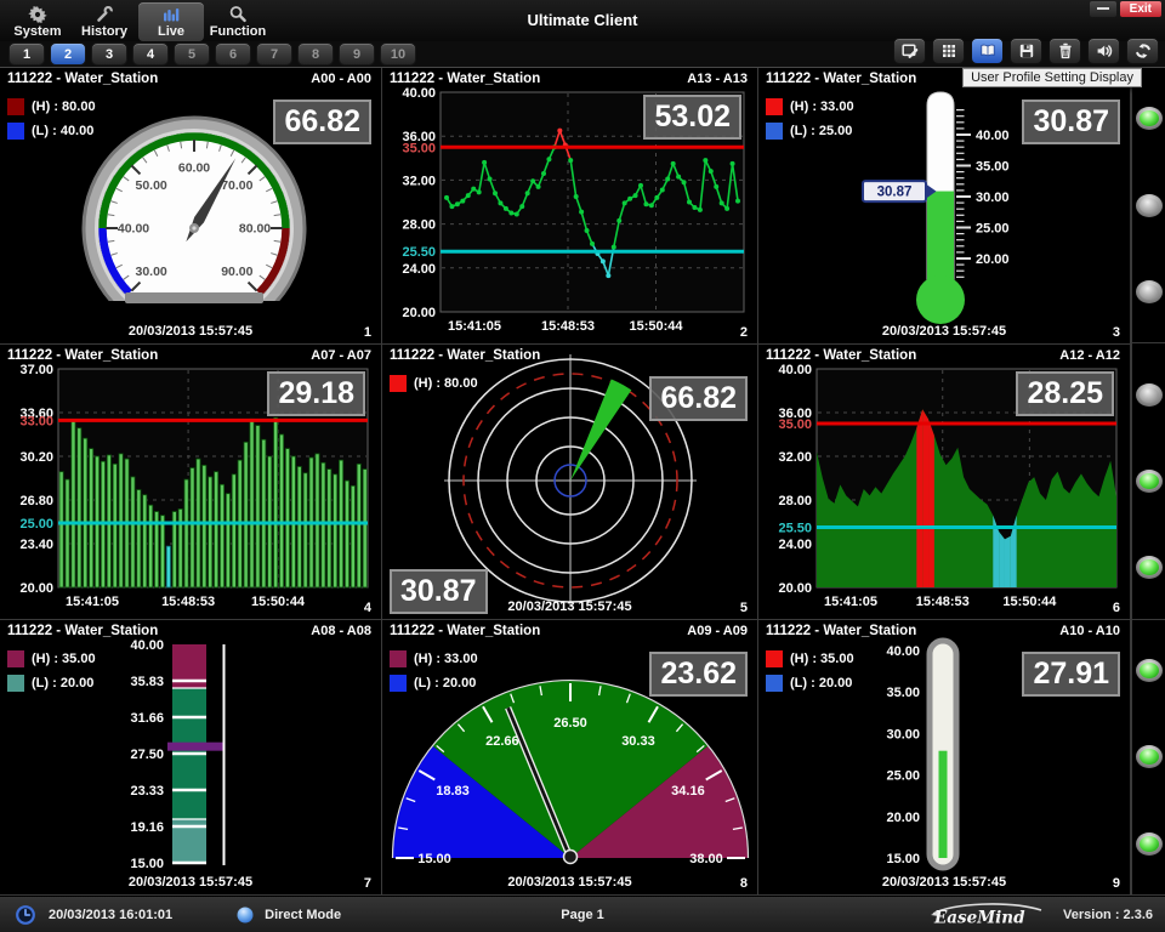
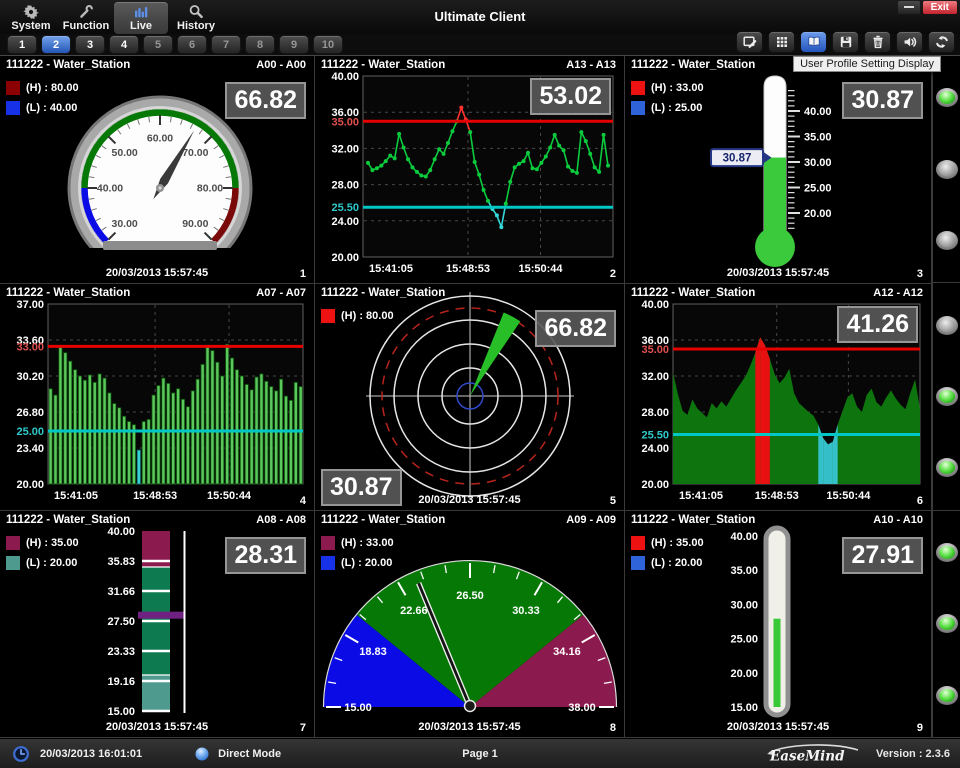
  System
- History
+ Function
  Live
- Function
+ History
  Ultimate Client
  Exit
  1
  2
  3
  4
  5
  6
  7
  8
  9
  10
  User Profile Setting Display
  30.00
  40.00
  50.00
  60.00
  70.00
  80.00
  90.00
  111222 - Water_Station
  A00 - A00
  (H) : 80.00
  (L) : 40.00
  66.82
  20/03/2013 15:57:45
  1
  40.00
  36.00
  32.00
  28.00
  24.00
  20.00
  35.00
  25.50
  15:41:05
  15:48:53
  15:50:44
  111222 - Water_Station
  A13 - A13
  53.02
  2
  40.00
  35.00
  30.00
  25.00
  20.00
  30.87
  111222 - Water_Station
  (H) : 33.00
  (L) : 25.00
  30.87
  20/03/2013 15:57:45
  3
  37.00
  33.60
  30.20
  26.80
  23.40
  20.00
  33.00
  25.00
  15:41:05
  15:48:53
  15:50:44
  111222 - Water_Station
  A07 - A07
- 29.18
  4
  111222 - Water_Station
  (H) : 80.00
  66.82
  30.87
  20/03/2013 15:57:45
  5
  40.00
  36.00
  32.00
  28.00
  24.00
  20.00
  35.00
  25.50
  15:41:05
  15:48:53
  15:50:44
  111222 - Water_Station
  A12 - A12
- 28.25
+ 41.26
  6
  40.00
  35.83
  31.66
  27.50
  23.33
  19.16
  15.00
  111222 - Water_Station
  A08 - A08
  (H) : 35.00
  (L) : 20.00
+ 28.31
  20/03/2013 15:57:45
  7
  15.00
  18.83
  22.66
  26.50
  30.33
  34.16
  38.00
  111222 - Water_Station
  A09 - A09
  (H) : 33.00
  (L) : 20.00
- 23.62
  20/03/2013 15:57:45
  8
  40.00
  35.00
  30.00
  25.00
  20.00
  15.00
  111222 - Water_Station
  A10 - A10
  (H) : 35.00
  (L) : 20.00
  27.91
  20/03/2013 15:57:45
  9
  20/03/2013 16:01:01
  Direct Mode
  Page 1
  EaseMind
  Version : 2.3.6
